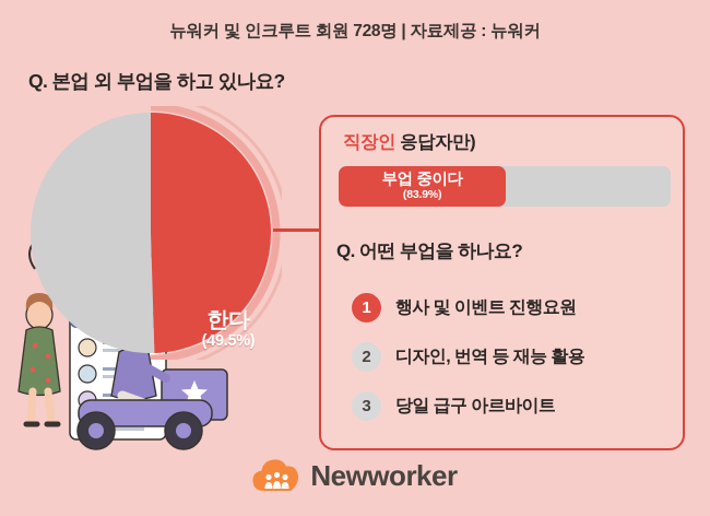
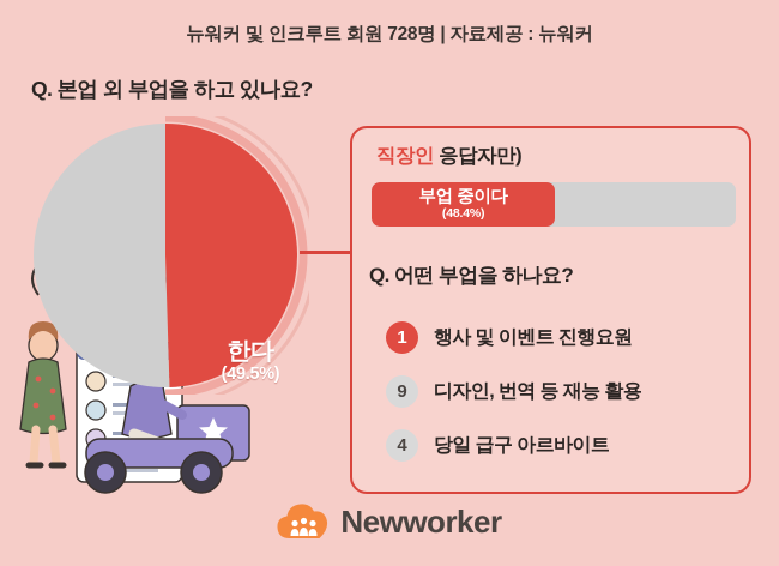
  뉴워커 및 인크루트 회원 728명 | 자료제공 : 뉴워커
  Q. 본업 외 부업을 하고 있나요?
  한다
  (49.5%)
  직장인 응답자만)
  부업 중이다
- (83.9%)
+ (48.4%)
  Q. 어떤 부업을 하나요?
  1
  행사 및 이벤트 진행요원
- 2
+ 9
  디자인, 번역 등 재능 활용
- 3
+ 4
  당일 급구 아르바이트
  Newworker
